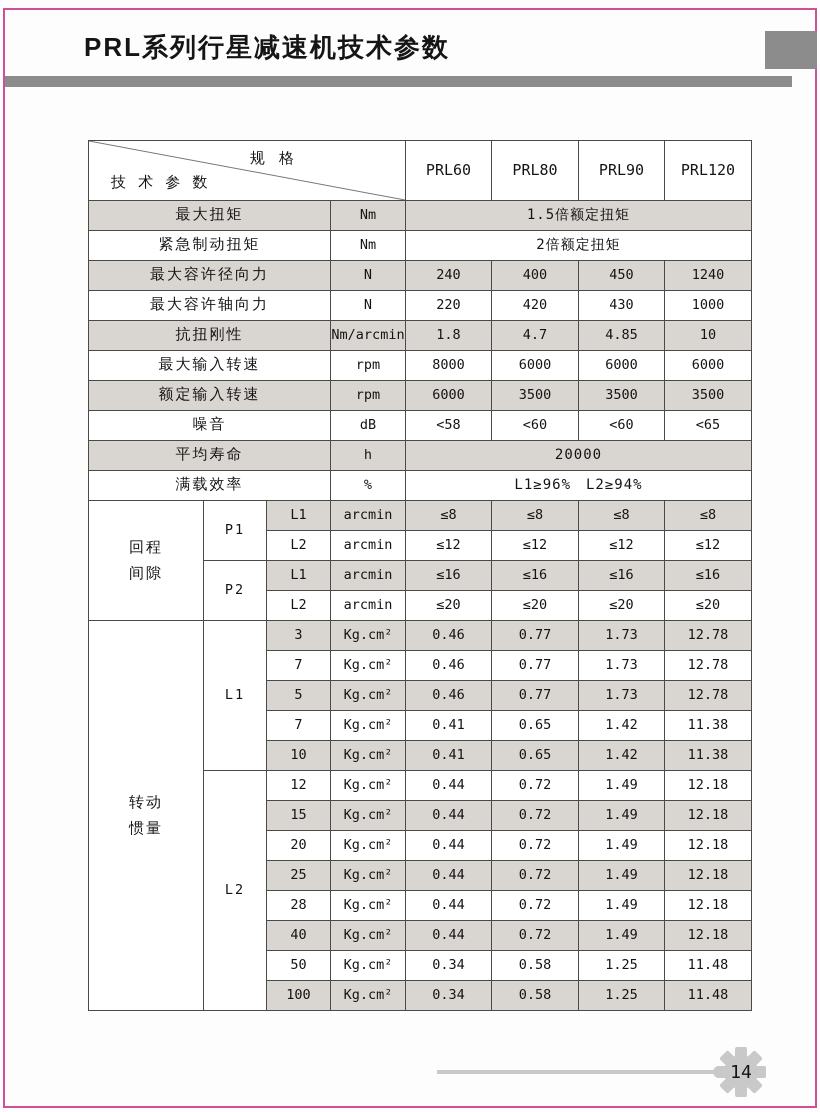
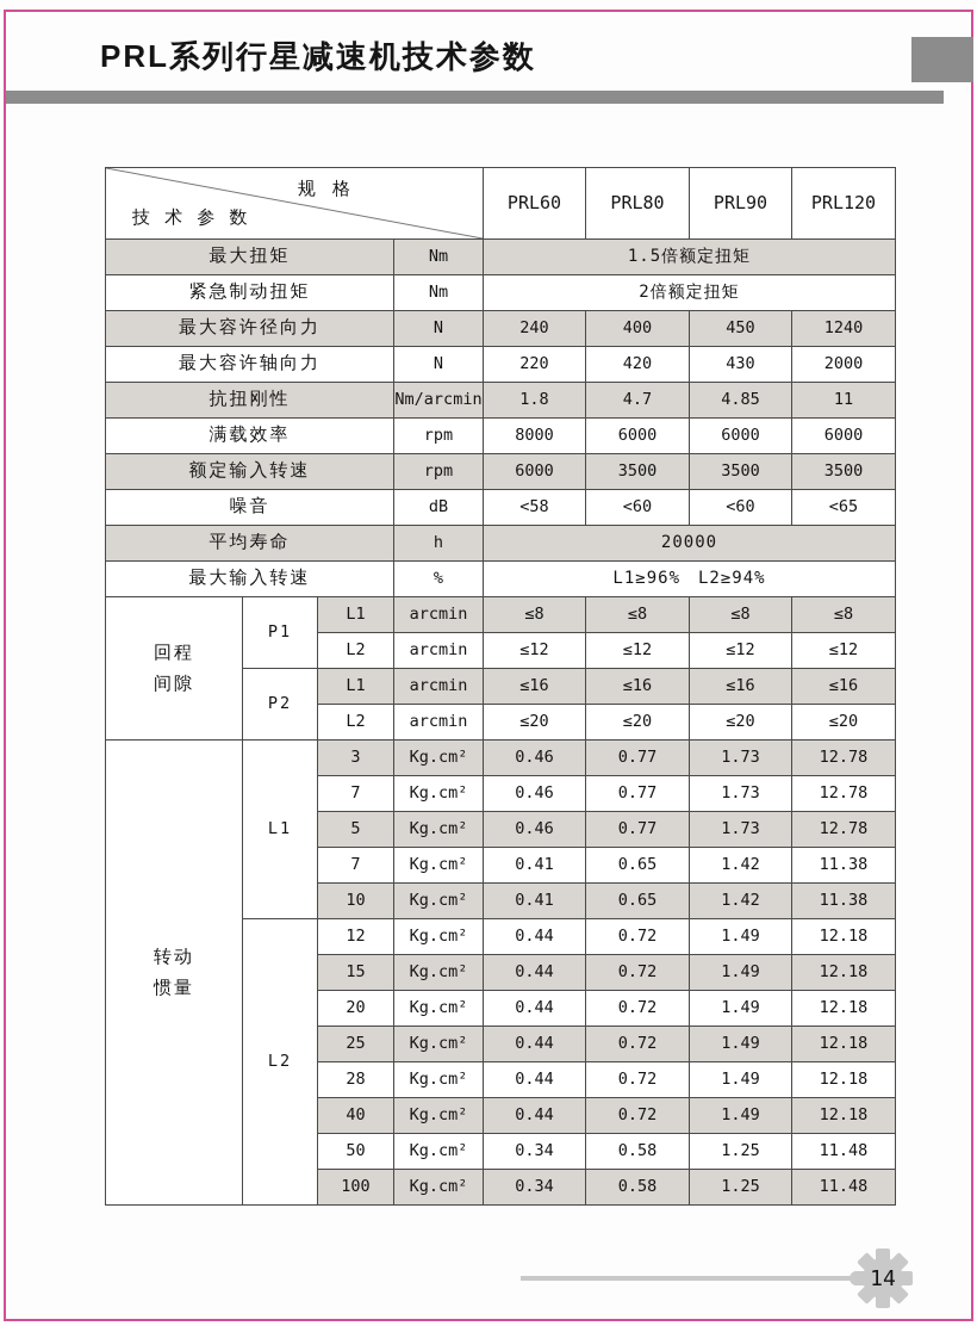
  PRL系列行星减速机技术参数
  规 格 技 术 参 数	PRL60	PRL80	PRL90	PRL120
  最大扭矩	Nm	1.5倍额定扭矩
  紧急制动扭矩	Nm	2倍额定扭矩
  最大容许径向力	N	240	400	450	1240
- 最大容许轴向力	N	220	420	430	1000
+ 最大容许轴向力	N	220	420	430	2000
- 抗扭刚性	Nm/arcmin	1.8	4.7	4.85	10
+ 抗扭刚性	Nm/arcmin	1.8	4.7	4.85	11
- 最大输入转速	rpm	8000	6000	6000	6000
+ 满载效率	rpm	8000	6000	6000	6000
  额定输入转速	rpm	6000	3500	3500	3500
  噪音	dB	<58	<60	<60	<65
  平均寿命	h	20000
- 满载效率	%	L1≥96% L2≥94%
+ 最大输入转速	%	L1≥96% L2≥94%
  回程 间隙	P1	L1	arcmin	≤8	≤8	≤8	≤8
  L2	arcmin	≤12	≤12	≤12	≤12
  P2	L1	arcmin	≤16	≤16	≤16	≤16
  L2	arcmin	≤20	≤20	≤20	≤20
  转动 惯量	L1	3	Kg.cm²	0.46	0.77	1.73	12.78
  7	Kg.cm²	0.46	0.77	1.73	12.78
  5	Kg.cm²	0.46	0.77	1.73	12.78
  7	Kg.cm²	0.41	0.65	1.42	11.38
  10	Kg.cm²	0.41	0.65	1.42	11.38
  L2	12	Kg.cm²	0.44	0.72	1.49	12.18
  15	Kg.cm²	0.44	0.72	1.49	12.18
  20	Kg.cm²	0.44	0.72	1.49	12.18
  25	Kg.cm²	0.44	0.72	1.49	12.18
  28	Kg.cm²	0.44	0.72	1.49	12.18
  40	Kg.cm²	0.44	0.72	1.49	12.18
  50	Kg.cm²	0.34	0.58	1.25	11.48
  100	Kg.cm²	0.34	0.58	1.25	11.48
  14
